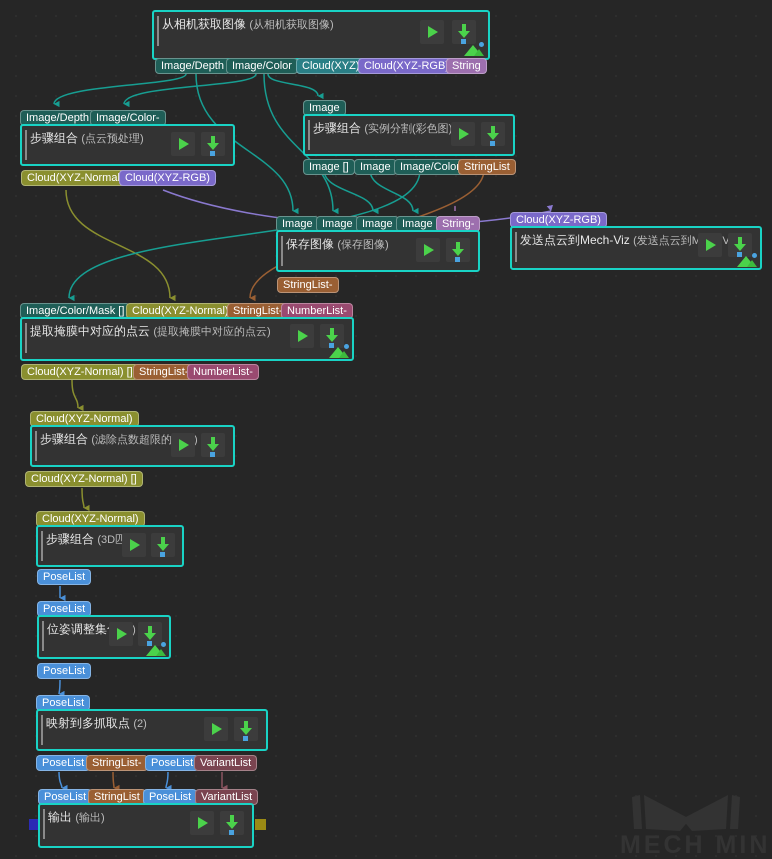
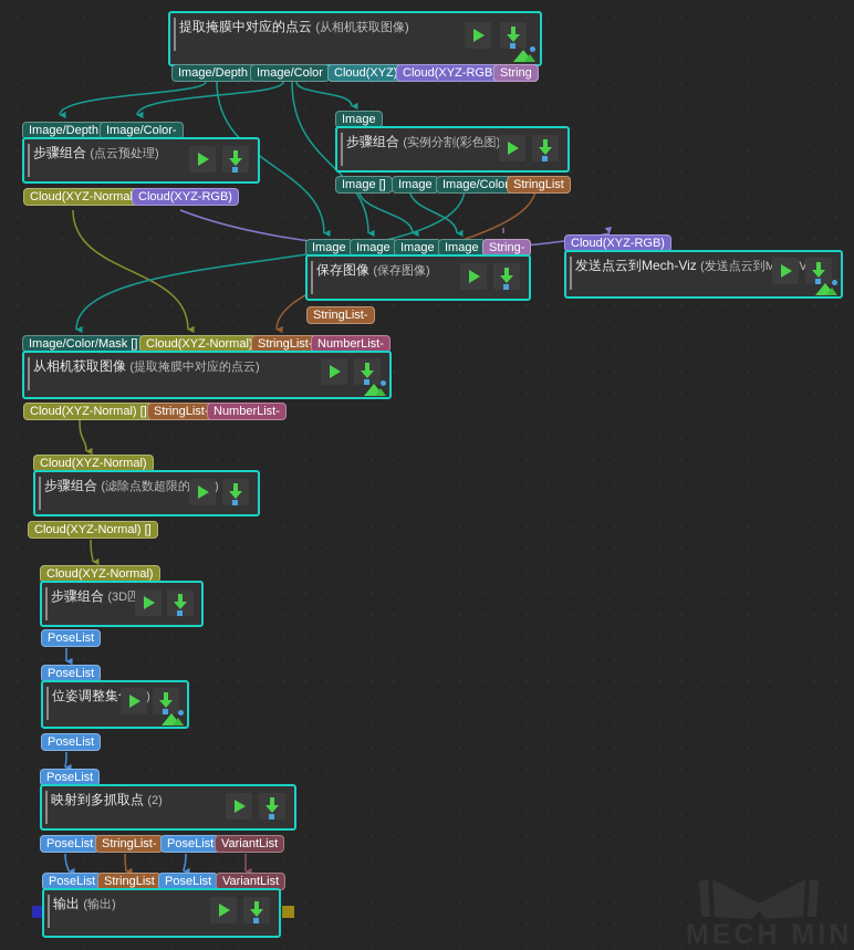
- 从相机获取图像 (从相机获取图像)
+ 提取掩膜中对应的点云 (从相机获取图像)
  Image/Depth
  Image/Color
  Cloud(XYZ
  Cloud(XYZ-RGB
  String
  Image/Depth
  Image/Color-
  步骤组合 (点云预处理)
  Cloud(XYZ-Norma
  Cloud(XYZ-RGB)
  Image
  步骤组合 (实例分割(彩色图
  Image []
  Image
  Image/Colo
  StringList
  Image
  Image
  Image
  Image
  String-
  保存图像 (保存图像)
  StringList-
  Cloud(XYZ-RGB)
  发送点云到Mech-Viz (发送点云到MV
  Image/Color/Mask []
  Cloud(XYZ-Normal
  StringList
  NumberList-
- 提取掩膜中对应的点云 (提取掩膜中对应的点云)
+ 从相机获取图像 (提取掩膜中对应的点云)
  Cloud(XYZ-Normal) []
  StringList
  NumberList-
  Cloud(XYZ-Normal)
  步骤组合 (滤除点数超限的)
  Cloud(XYZ-Normal) []
  Cloud(XYZ-Normal)
  步骤组合 (3D匹
  PoseList
  PoseList
  PoseList
  PoseList
  映射到多抓取点 (2)
  PoseList
  StringList-
  PoseList
  VariantList
  PoseList
  StringList
  PoseList
  VariantList
  输出 (输出)
